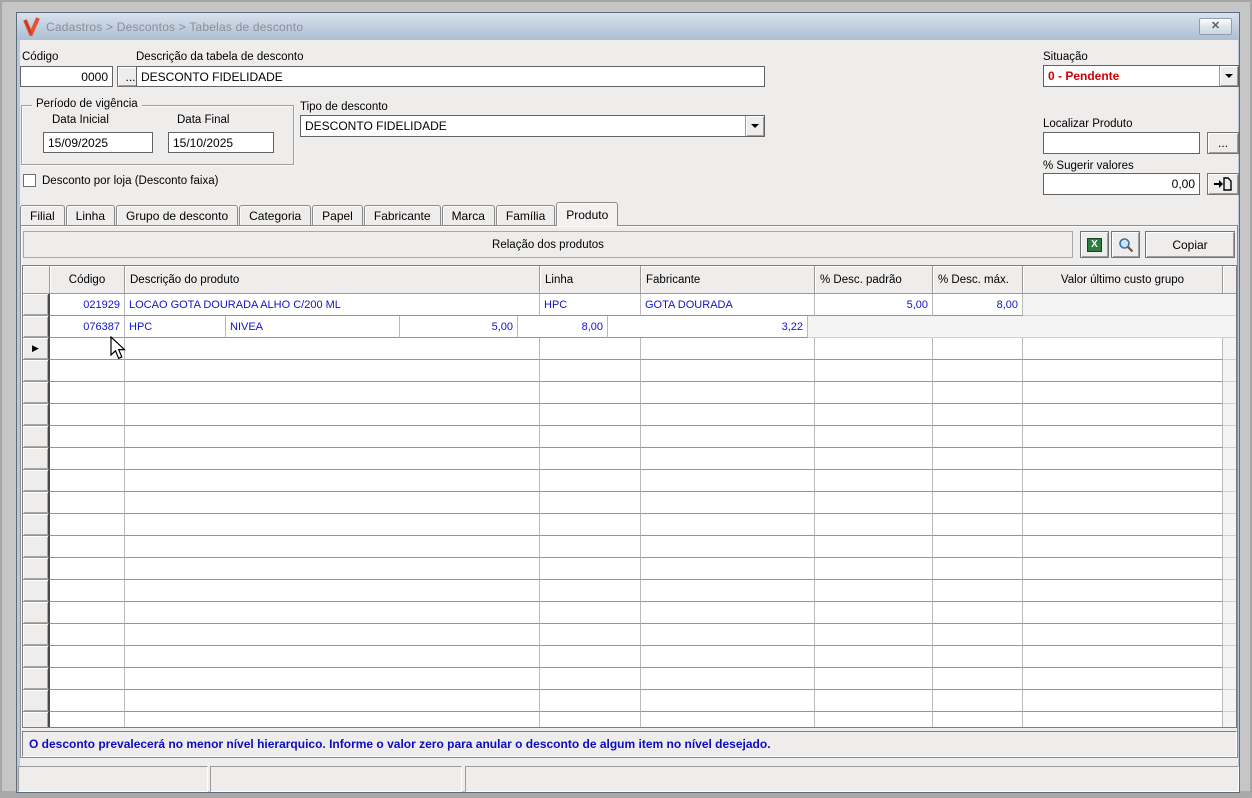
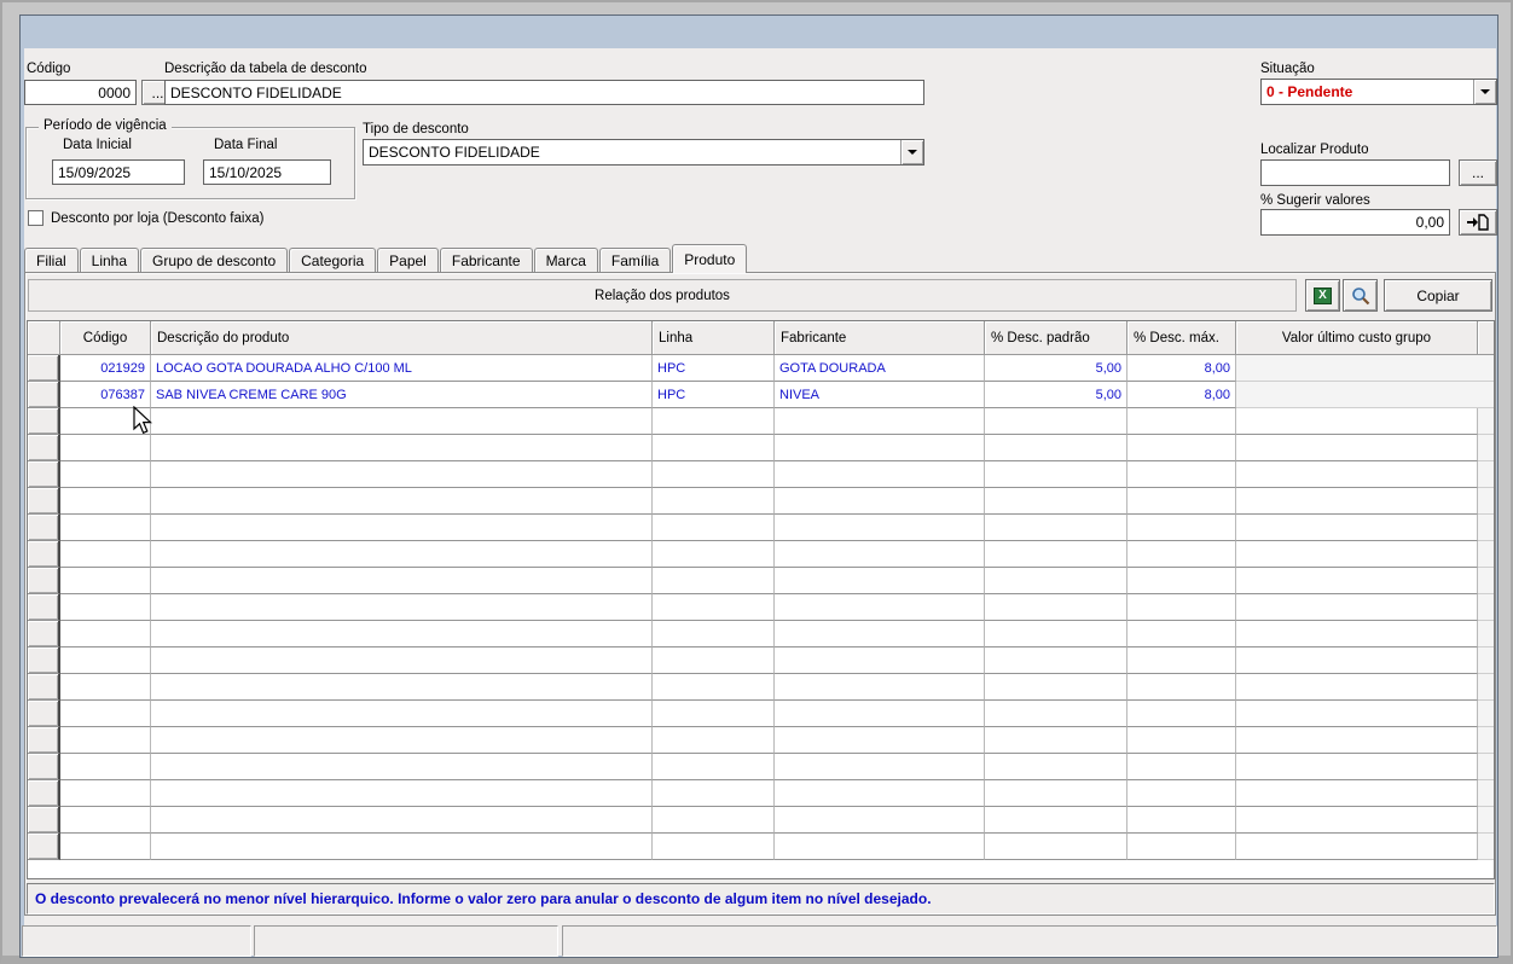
- Cadastros > Descontos > Tabelas de desconto
- ✕
  Código
  0000
  ...
  Descrição da tabela de desconto
  DESCONTO FIDELIDADE
  Situação
  0 - Pendente
  Período de vigência
  Data Inicial
  15/09/2025
  Data Final
  15/10/2025
  Tipo de desconto
  DESCONTO FIDELIDADE
  Localizar Produto
  ...
  % Sugerir valores
  0,00
  Desconto por loja (Desconto faixa)
  Filial
  Linha
  Grupo de desconto
  Categoria
  Papel
  Fabricante
  Marca
  Família
  Produto
  Relação dos produtos
  X
  Copiar
  Código
  Descrição do produto
  Linha
  Fabricante
  % Desc. padrão
  % Desc. máx.
  Valor último custo grupo
  021929
- LOCAO GOTA DOURADA ALHO C/200 ML
+ LOCAO GOTA DOURADA ALHO C/100 ML
  HPC
  GOTA DOURADA
  5,00
  8,00
  076387
+ SAB NIVEA CREME CARE 90G
  HPC
  NIVEA
  5,00
  8,00
- 3,22
- ▶
  O desconto prevalecerá no menor nível hierarquico. Informe o valor zero para anular o desconto de algum item no nível desejado.
